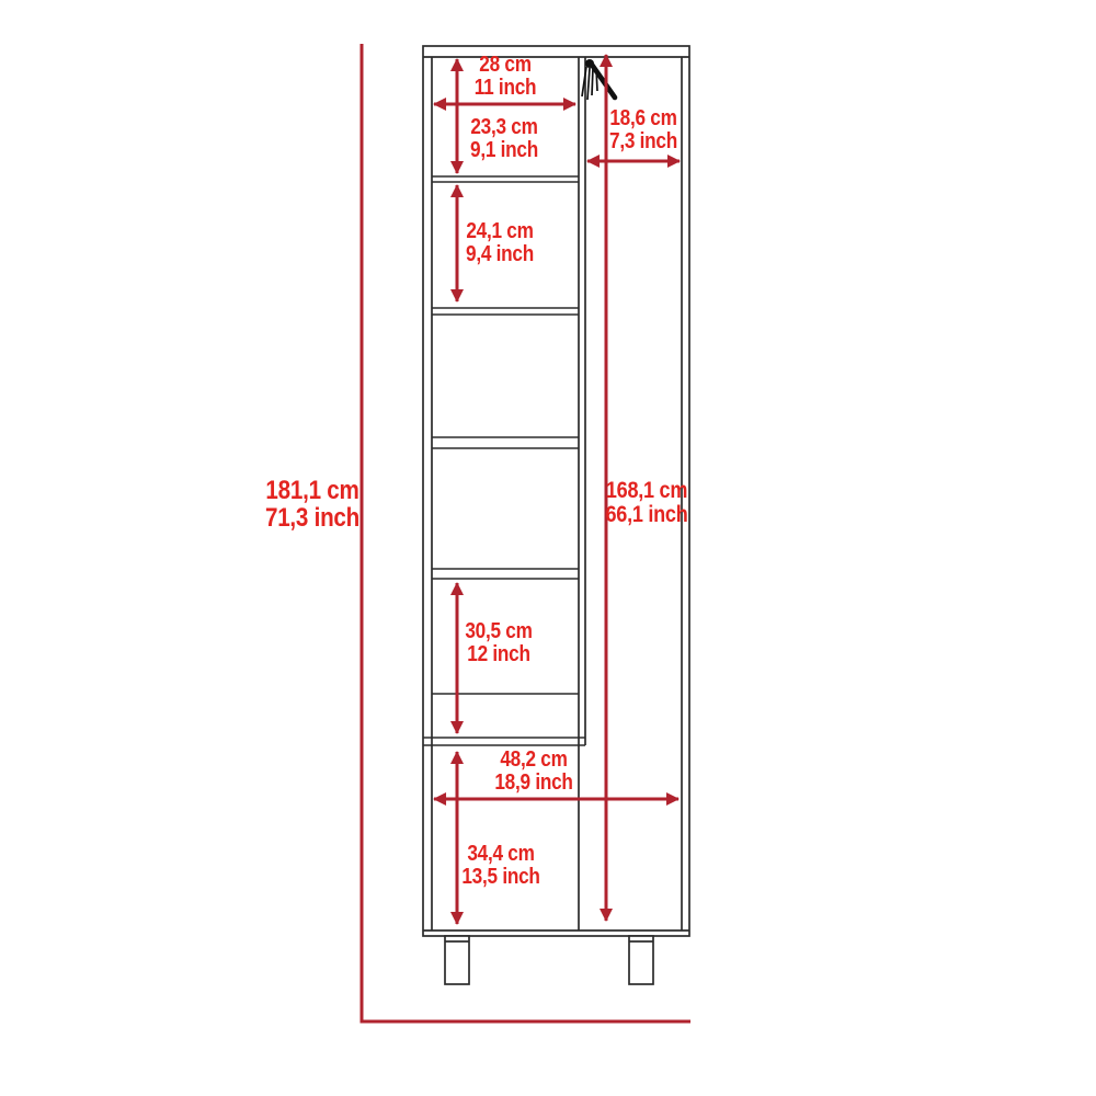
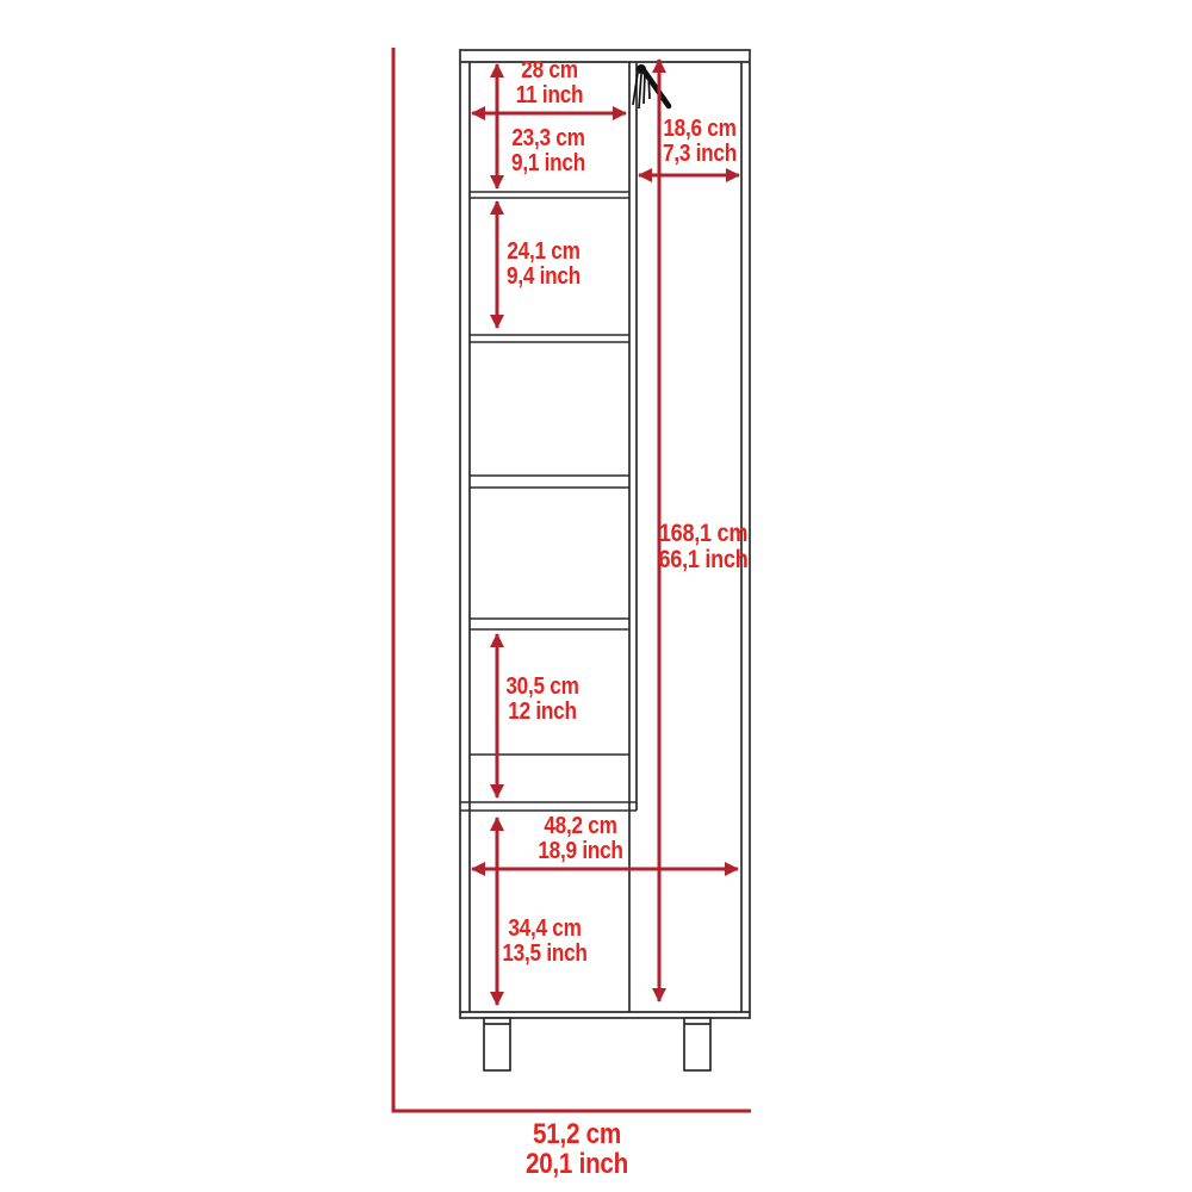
  28 cm
  11 inch
  23,3 cm
  9,1 inch
  18,6 cm
  7,3 inch
  24,1 cm
  9,4 inch
- 181,1 cm
- 71,3 inch
  168,1 cm
  66,1 inch
  30,5 cm
  12 inch
  48,2 cm
  18,9 inch
  34,4 cm
  13,5 inch
+ 51,2 cm
+ 20,1 inch
